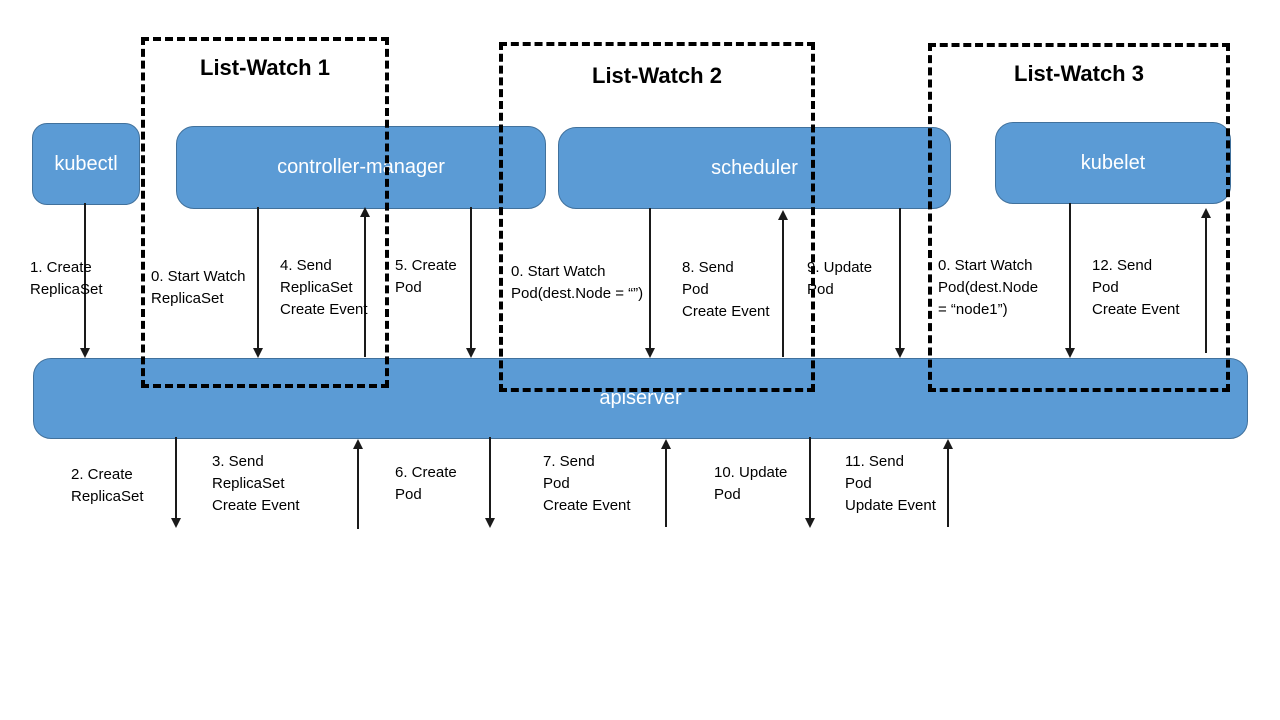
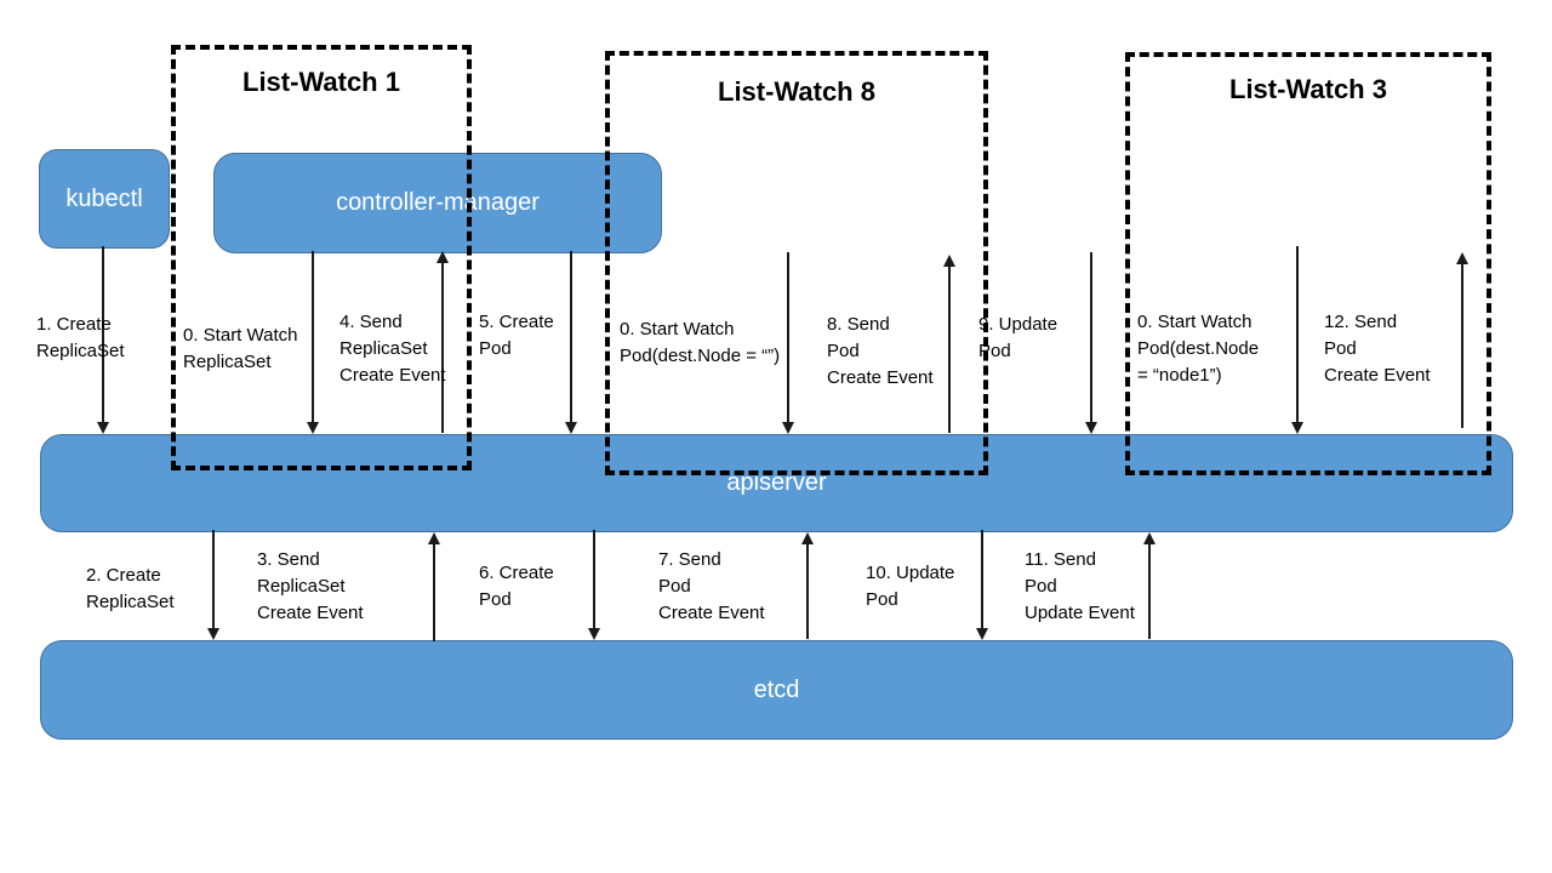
  kubectl
  controller-manager
- scheduler
- kubelet
  apiserver
+ etcd
  List-Watch 1
- List-Watch 2
+ List-Watch 8
  List-Watch 3
  1. Create
  ReplicaSet
  0. Start Watch
  ReplicaSet
  4. Send
  ReplicaSet
  Create Event
  5. Create
  Pod
  0. Start Watch
  Pod(dest.Node = “”)
  8. Send
  Pod
  Create Event
  9. Update
  Pod
  0. Start Watch
  Pod(dest.Node
  = “node1”)
  12. Send
  Pod
  Create Event
  2. Create
  ReplicaSet
  3. Send
  ReplicaSet
  Create Event
  6. Create
  Pod
  7. Send
  Pod
  Create Event
  10. Update
  Pod
  11. Send
  Pod
  Update Event
